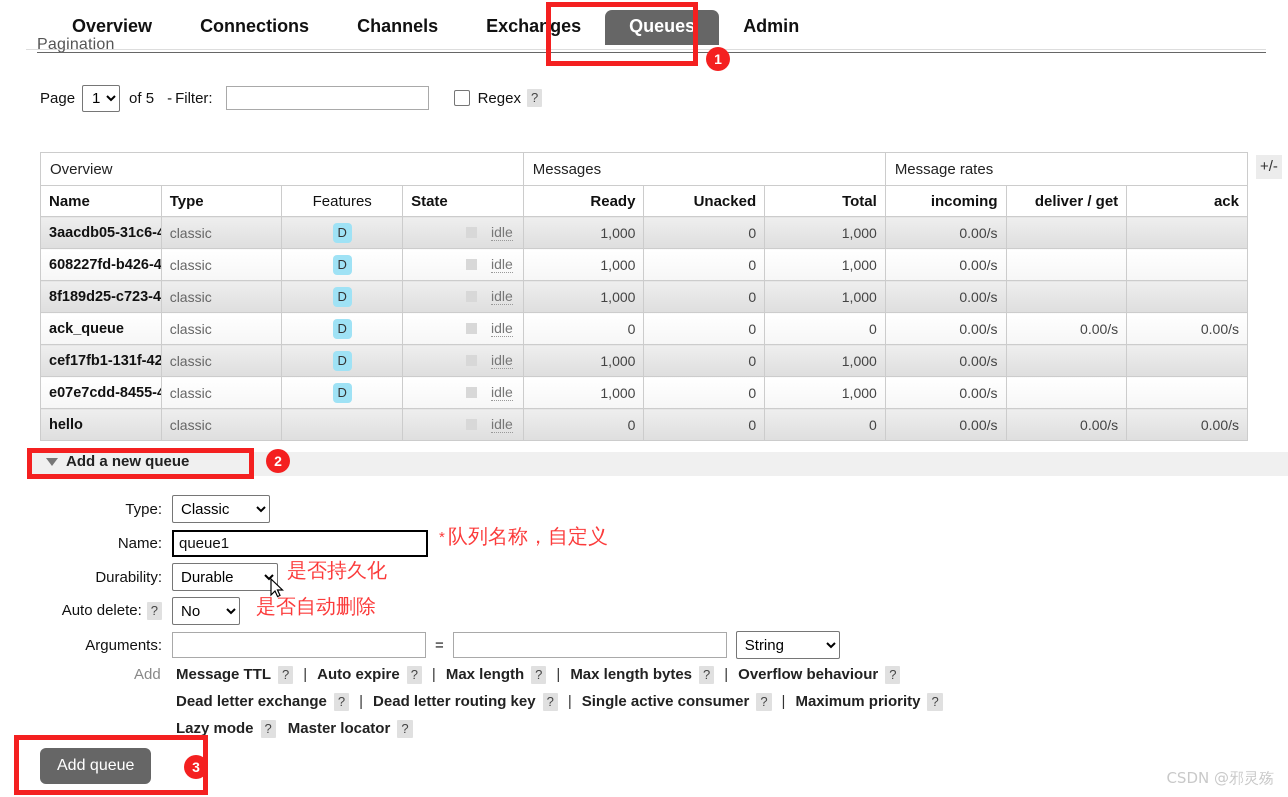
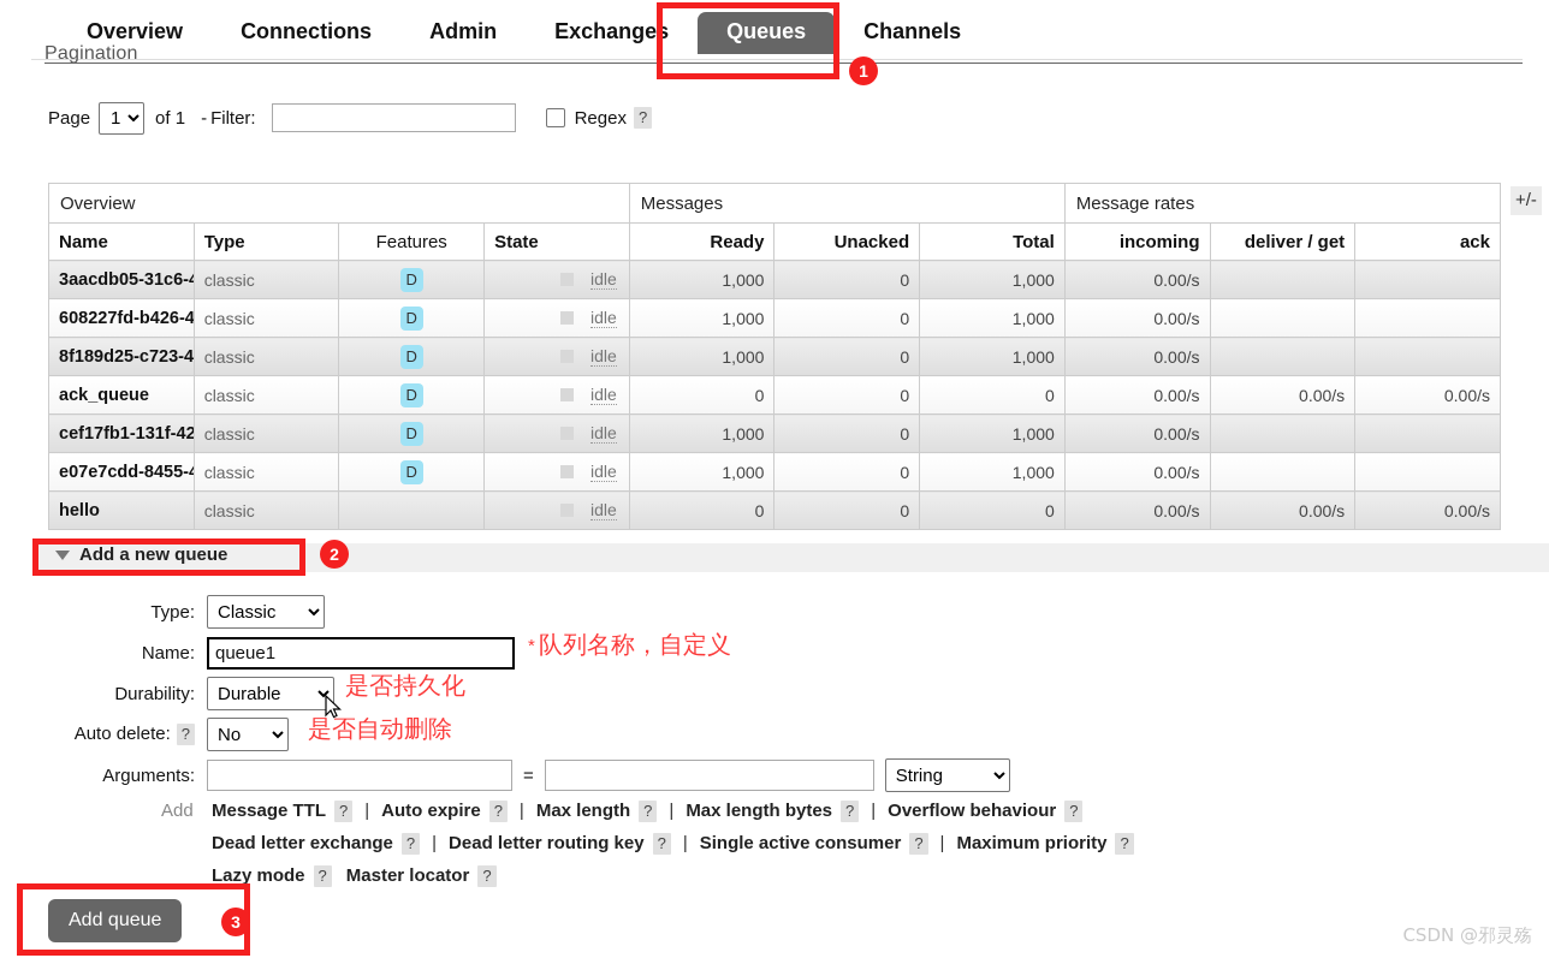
  Overview
  Connections
- Channels
+ Admin
  Exchanges
  Queues
- Admin
+ Channels
  Pagination
  Page
  1
- of 5
+ of 1
  -
  Filter:
  Regex
  ?
  Overview	Messages	Message rates
  Name	Type	Features	State	Ready	Unacked	Total	incoming	deliver / get	ack
  ack_queue	classic	D	idle	0	0	0	0.00/s	0.00/s	0.00/s
  hello	classic		idle	0	0	0	0.00/s	0.00/s	0.00/s
  +/-
  Add a new queue
  Type:
  Classic
  Name:
  queue1
  Durability:
  Durable
  Auto delete: ?
  No
  Arguments:
  =
  String
  Add
  Message TTL
  ?
  |
  Auto expire
  ?
  |
  Max length
  ?
  |
  Max length bytes
  ?
  |
  Overflow behaviour
  ?
  Dead letter exchange
  ?
  |
  Dead letter routing key
  ?
  |
  Single active consumer
  ?
  |
  Maximum priority
  ?
  Lazy mode
  ?
  Master locator
  ?
  Add queue
  1
  2
  3
  *
  队列名称，自定义
  是否持久化
  是否自动删除
  CSDN @邪灵殇
